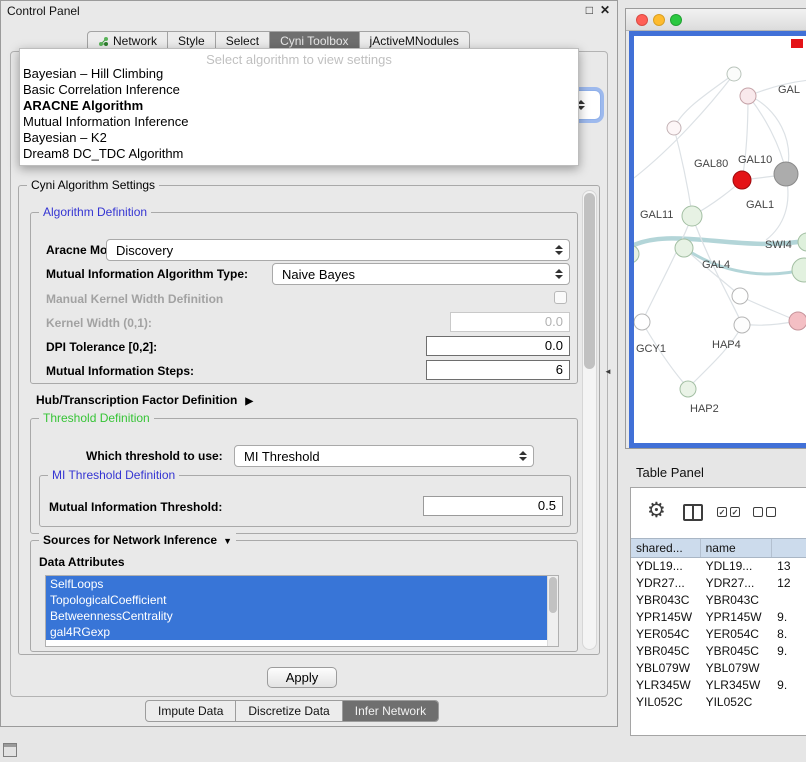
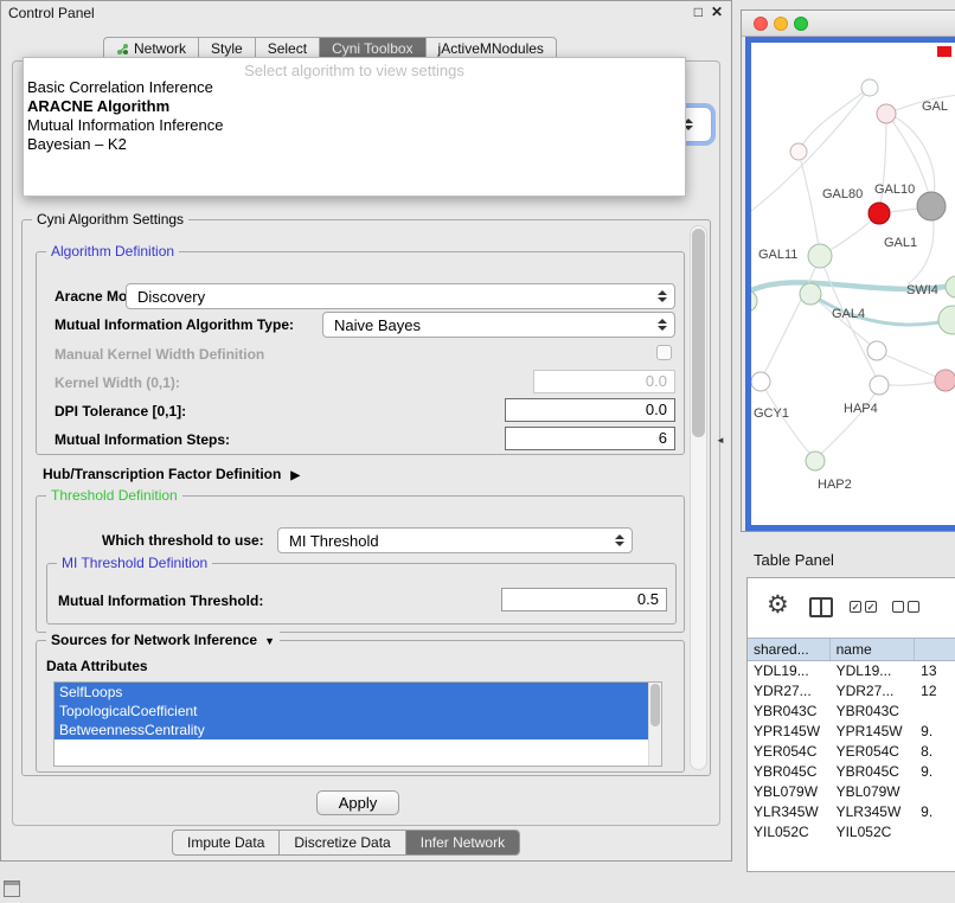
  Control Panel
  □
  ✕
  Network
  Style
  Select
  Cyni Toolbox
  jActiveMNodules
  Select algorithm to view settings
- Bayesian – Hill Climbing
  Basic Correlation Inference
  ARACNE Algorithm
  Mutual Information Inference
  Bayesian – K2
- Dream8 DC_TDC Algorithm
  Cyni Algorithm Settings
  Algorithm Definition
  Aracne Mo
  Discovery
  Mutual Information Algorithm Type:
  Naive Bayes
  Manual Kernel Width Definition
  Kernel Width (0,1):
  0.0
- DPI Tolerance [0,2]:
+ DPI Tolerance [0,1]:
  0.0
  Mutual Information Steps:
  6
  Hub/Transcription Factor Definition ▶
  Threshold Definition
  Which threshold to use:
  MI Threshold
  MI Threshold Definition
  Mutual Information Threshold:
  0.5
  Sources for Network Inference ▼
  Data Attributes
  SelfLoops
  TopologicalCoefficient
  BetweennessCentrality
- gal4RGexp
  Apply
  Impute Data
  Discretize Data
  Infer Network
  ◄
  GAL
  GAL80
  GAL10
  GAL1
  GAL11
  SWI4
  GAL4
  GCY1
  HAP4
  HAP2
  Table Panel
  ⚙
  ✓
  ✓
  shared...
  name
  YDL19...
  YDL19...
  13
  YDR27...
  YDR27...
  12
  YBR043C
  YBR043C
  YPR145W
  YPR145W
  9.
  YER054C
  YER054C
  8.
  YBR045C
  YBR045C
  9.
  YBL079W
  YBL079W
  YLR345W
  YLR345W
  9.
  YIL052C
  YIL052C
